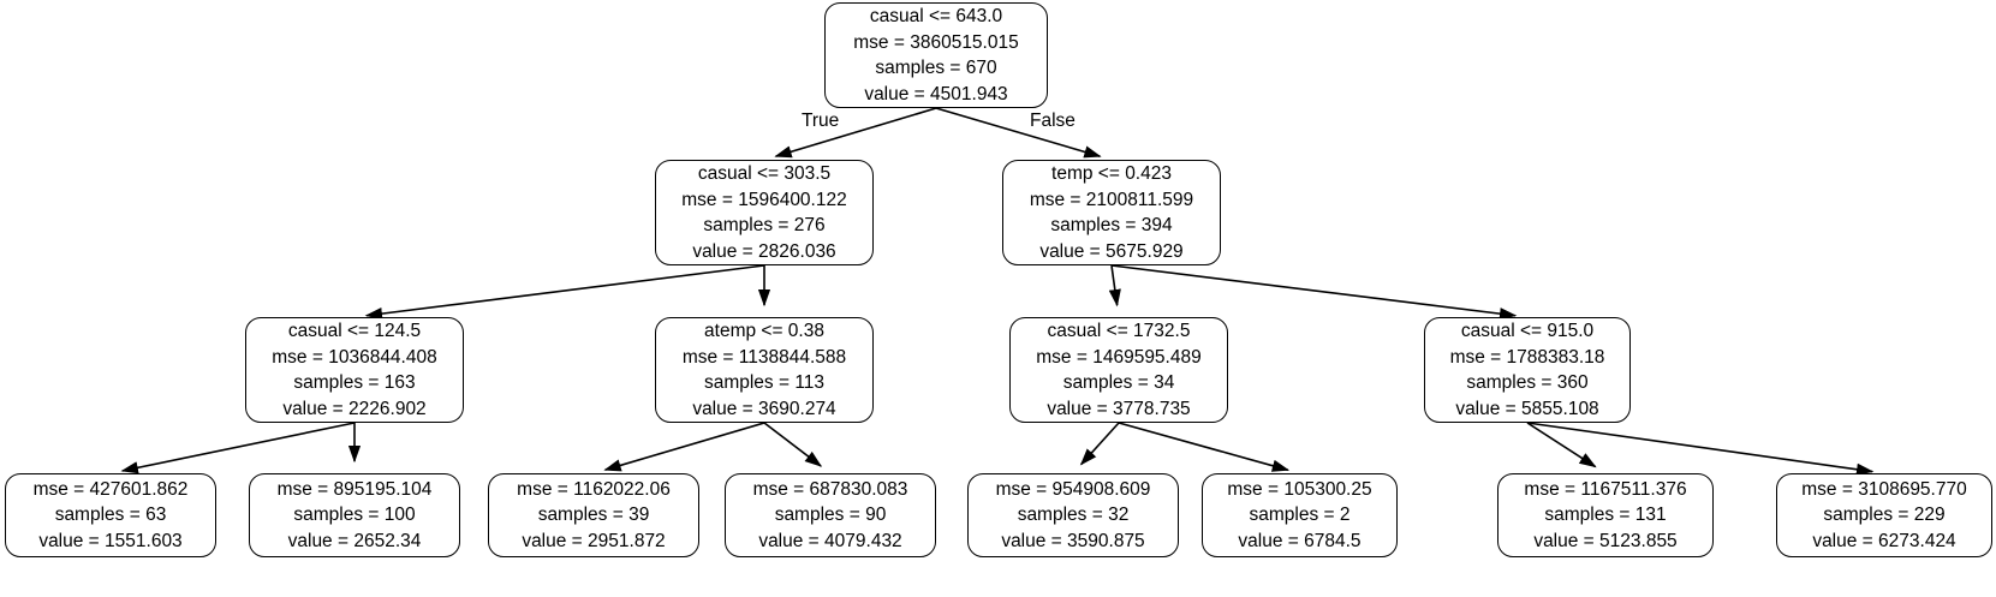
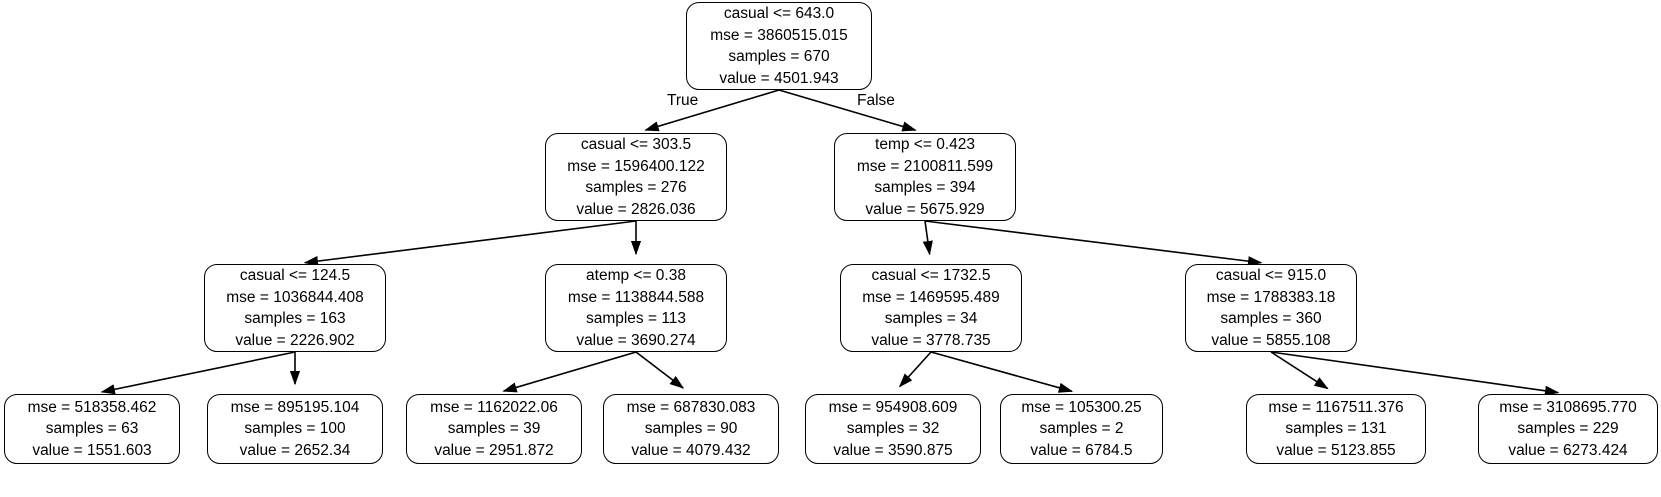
  casual <= 643.0
  mse = 3860515.015
  samples = 670
  value = 4501.943
  casual <= 303.5
  mse = 1596400.122
  samples = 276
  value = 2826.036
  temp <= 0.423
  mse = 2100811.599
  samples = 394
  value = 5675.929
  casual <= 124.5
  mse = 1036844.408
  samples = 163
  value = 2226.902
  atemp <= 0.38
  mse = 1138844.588
  samples = 113
  value = 3690.274
  casual <= 1732.5
  mse = 1469595.489
  samples = 34
  value = 3778.735
  casual <= 915.0
  mse = 1788383.18
  samples = 360
  value = 5855.108
- mse = 427601.862
+ mse = 518358.462
  samples = 63
  value = 1551.603
  mse = 895195.104
  samples = 100
  value = 2652.34
  mse = 1162022.06
  samples = 39
  value = 2951.872
  mse = 687830.083
  samples = 90
  value = 4079.432
  mse = 954908.609
  samples = 32
  value = 3590.875
  mse = 105300.25
  samples = 2
  value = 6784.5
  mse = 1167511.376
  samples = 131
  value = 5123.855
  mse = 3108695.770
  samples = 229
  value = 6273.424
  True
  False
